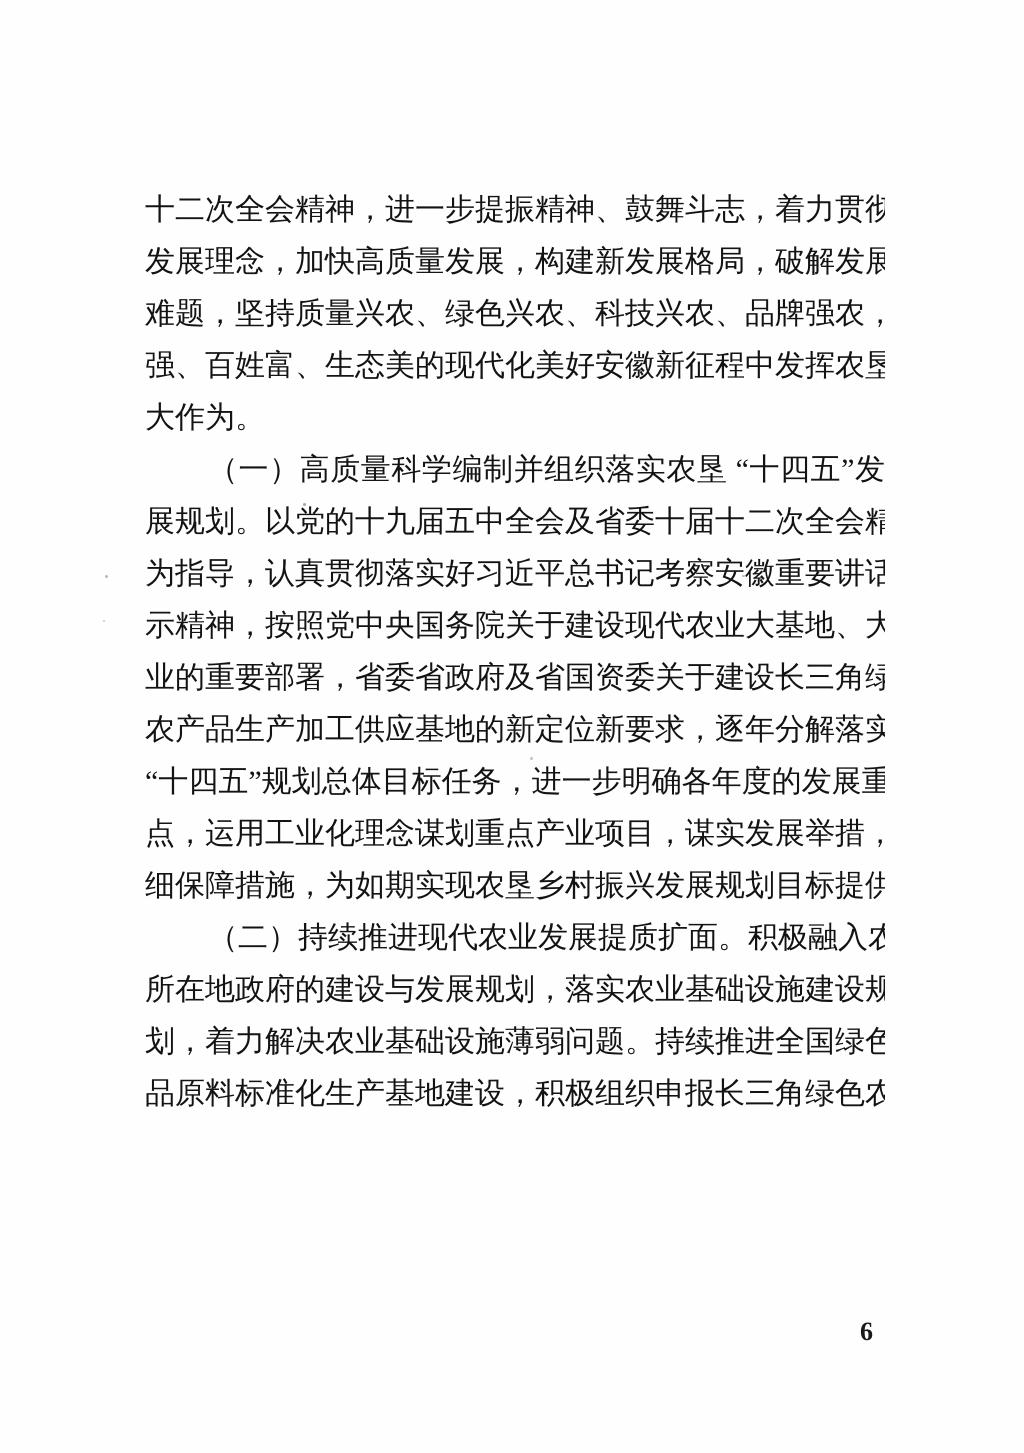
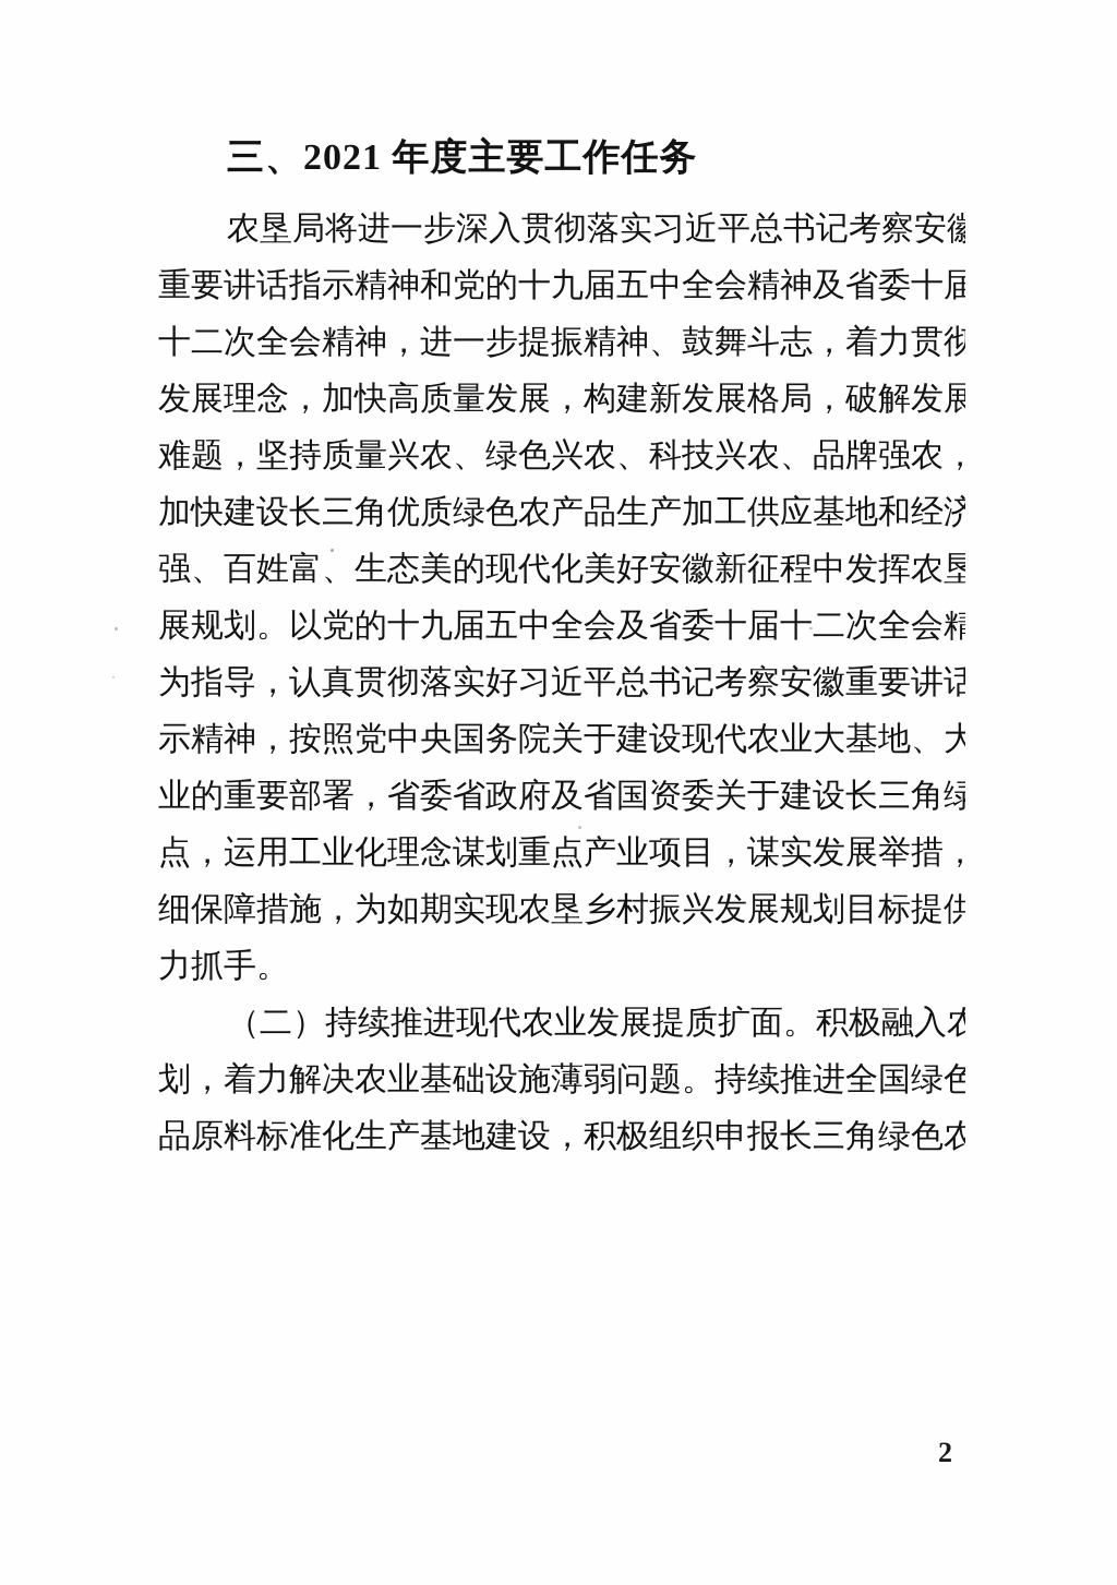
+ 三、2021 年度主要工作任务
+ 农垦局将进一步深入贯彻落实习近平总书记考察安徽
+ 重要讲话指示精神和党的十九届五中全会精神及省委十届
  十二次全会精神，进一步提振精神、鼓舞斗志，着力贯彻
  发展理念，加快高质量发展，构建新发展格局，破解发展
  难题，坚持质量兴农、绿色兴农、科技兴农、品牌强农，
+ 加快建设长三角优质绿色农产品生产加工供应基地和经济
  强、百姓富、生态美的现代化美好安徽新征程中发挥农垦
- 大作为。
- （一）高质量科学编制并组织落实农垦 “十四五”发
  展规划。以党的十九届五中全会及省委十届十二次全会精
  为指导，认真贯彻落实好习近平总书记考察安徽重要讲话
  示精神，按照党中央国务院关于建设现代农业大基地、大
  业的重要部署，省委省政府及省国资委关于建设长三角绿
- 农产品生产加工供应基地的新定位新要求，逐年分解落实
- “十四五”规划总体目标任务，进一步明确各年度的发展重
  点，运用工业化理念谋划重点产业项目，谋实发展举措，
  细保障措施，为如期实现农垦乡村振兴发展规划目标提供
+ 力抓手。
  （二）持续推进现代农业发展提质扩面。积极融入农
- 所在地政府的建设与发展规划，落实农业基础设施建设规
  划，着力解决农业基础设施薄弱问题。持续推进全国绿色
  品原料标准化生产基地建设，积极组织申报长三角绿色农
- 6
+ 2
